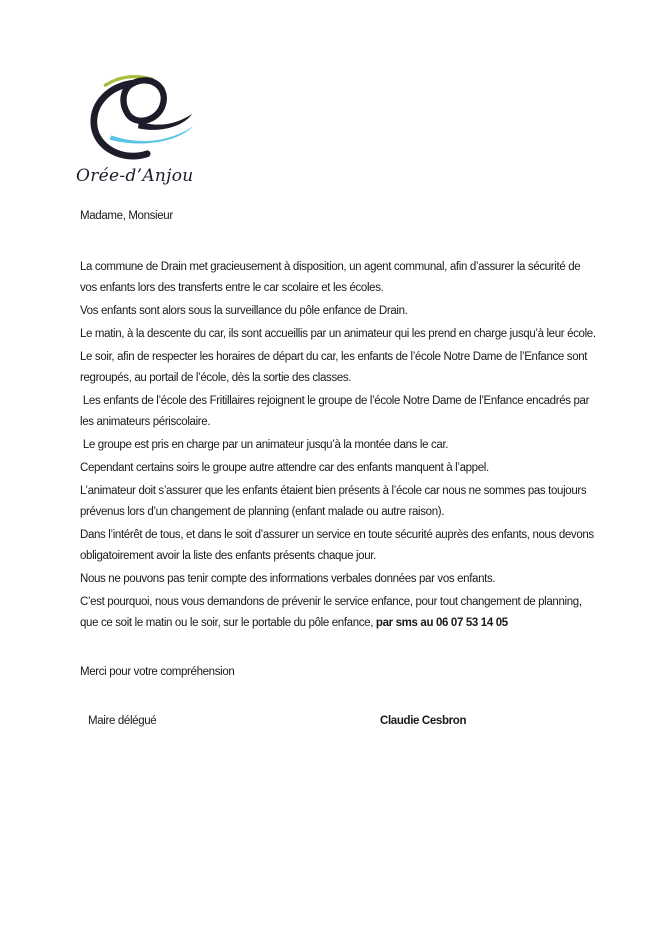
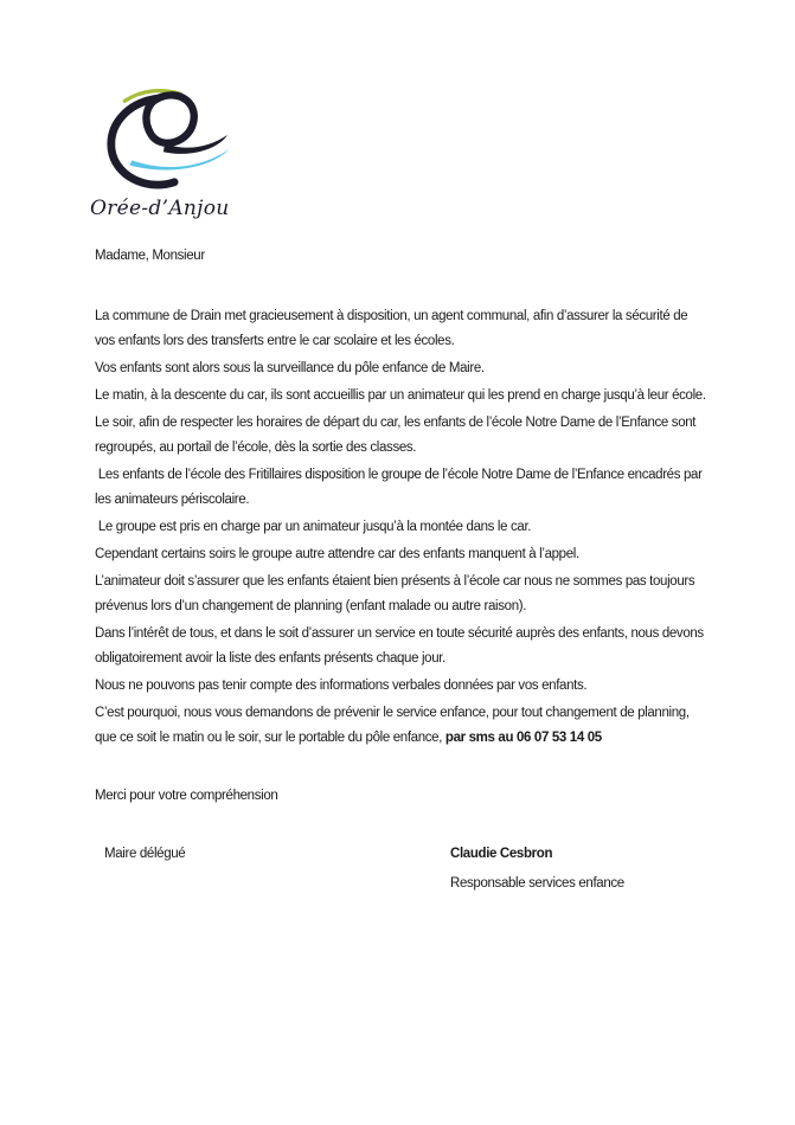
  Orée-d’Anjou
  Madame, Monsieur
  La commune de Drain met gracieusement à disposition, un agent communal, afin d’assurer la sécurité de vos enfants lors des transferts entre le car scolaire et les écoles.
- Vos enfants sont alors sous la surveillance du pôle enfance de Drain.
+ Vos enfants sont alors sous la surveillance du pôle enfance de Maire.
  Le matin, à la descente du car, ils sont accueillis par un animateur qui les prend en charge jusqu’à leur école.
  Le soir, afin de respecter les horaires de départ du car, les enfants de l’école Notre Dame de l’Enfance sont regroupés, au portail de l’école, dès la sortie des classes.
- Les enfants de l’école des Fritillaires rejoignent le groupe de l’école Notre Dame de l’Enfance encadrés par les animateurs périscolaire.
+ Les enfants de l’école des Fritillaires disposition le groupe de l’école Notre Dame de l’Enfance encadrés par les animateurs périscolaire.
  Le groupe est pris en charge par un animateur jusqu’à la montée dans le car.
  Cependant certains soirs le groupe autre attendre car des enfants manquent à l’appel.
  L’animateur doit s’assurer que les enfants étaient bien présents à l’école car nous ne sommes pas toujours prévenus lors d’un changement de planning (enfant malade ou autre raison).
  Dans l’intérêt de tous, et dans le soit d’assurer un service en toute sécurité auprès des enfants, nous devons obligatoirement avoir la liste des enfants présents chaque jour.
  Nous ne pouvons pas tenir compte des informations verbales données par vos enfants.
  C’est pourquoi, nous vous demandons de prévenir le service enfance, pour tout changement de planning, que ce soit le matin ou le soir, sur le portable du pôle enfance, par sms au 06 07 53 14 05
  Merci pour votre compréhension
  Maire délégué
  Claudie Cesbron
+ Responsable services enfance
